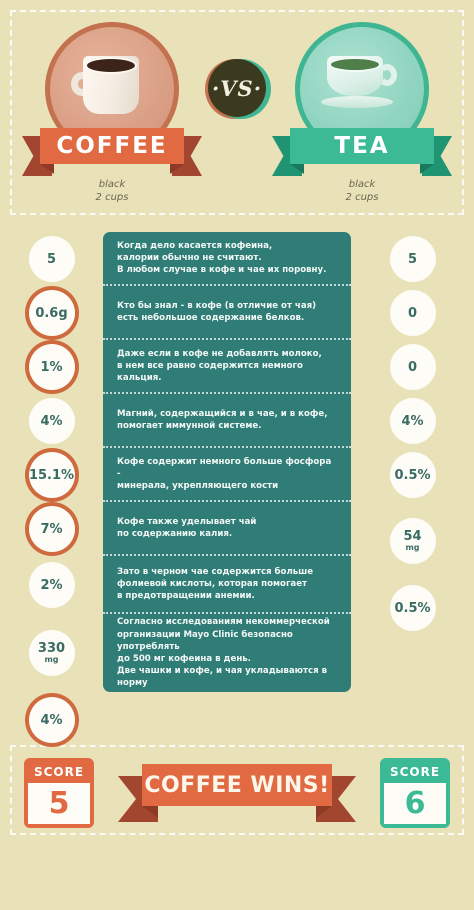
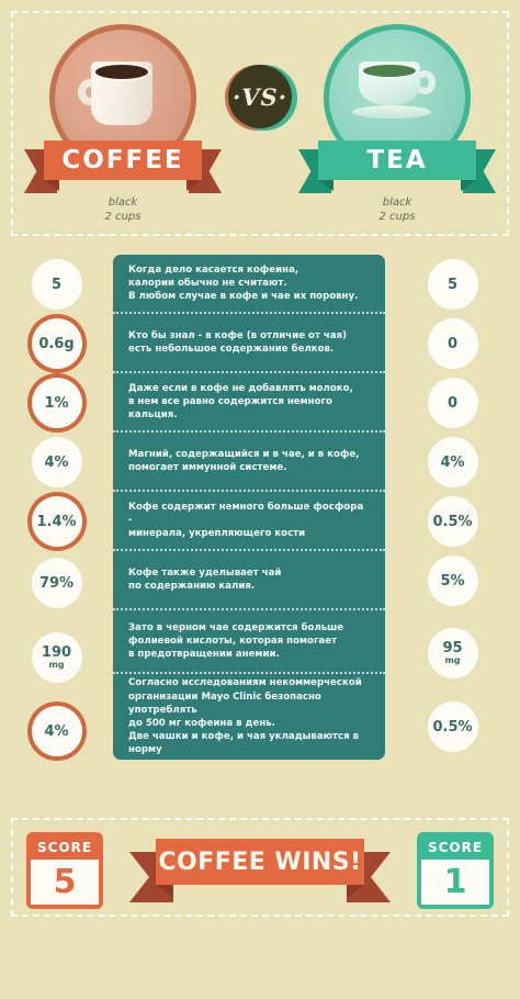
  COFFEE
  black
  2 cups
  ·VS·
  TEA
  black
  2 cups
  5
  0.6g
  1%
  4%
- 15.1%
+ 1.4%
- 7%
- 2%
+ 79%
- 330
+ 190
  mg
  4%
  Когда дело касается кофеина,
  калории обычно не считают.
  В любом случае в кофе и чае их поровну.
  Кто бы знал - в кофе (в отличие от чая)
  есть небольшое содержание белков.
  Даже если в кофе не добавлять молоко,
  в нем все равно содержится немного кальция.
  Магний, содержащийся и в чае, и в кофе,
  помогает иммунной системе.
  Кофе содержит немного больше фосфора -
  минерала, укрепляющего кости
  Кофе также уделывает чай
  по содержанию калия.
  Зато в черном чае содержится больше
  фолиевой кислоты, которая помогает
  в предотвращении анемии.
  Согласно исследованиям некоммерческой
  организации Mayo Clinic безопасно употреблять
  до 500 мг кофеина в день.
  Две чашки и кофе, и чая укладываются в норму
  5
  0
  0
  4%
  0.5%
+ 5%
- 54
+ 95
  mg
  0.5%
  SCORE
  5
  COFFEE WINS!
  SCORE
- 6
+ 1
